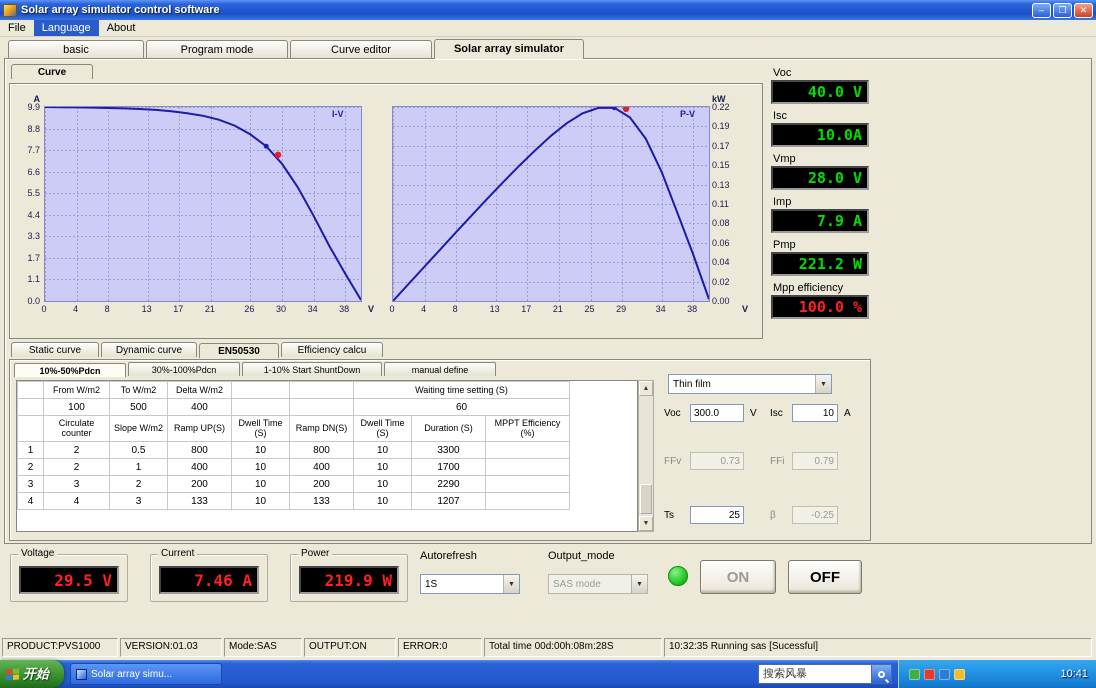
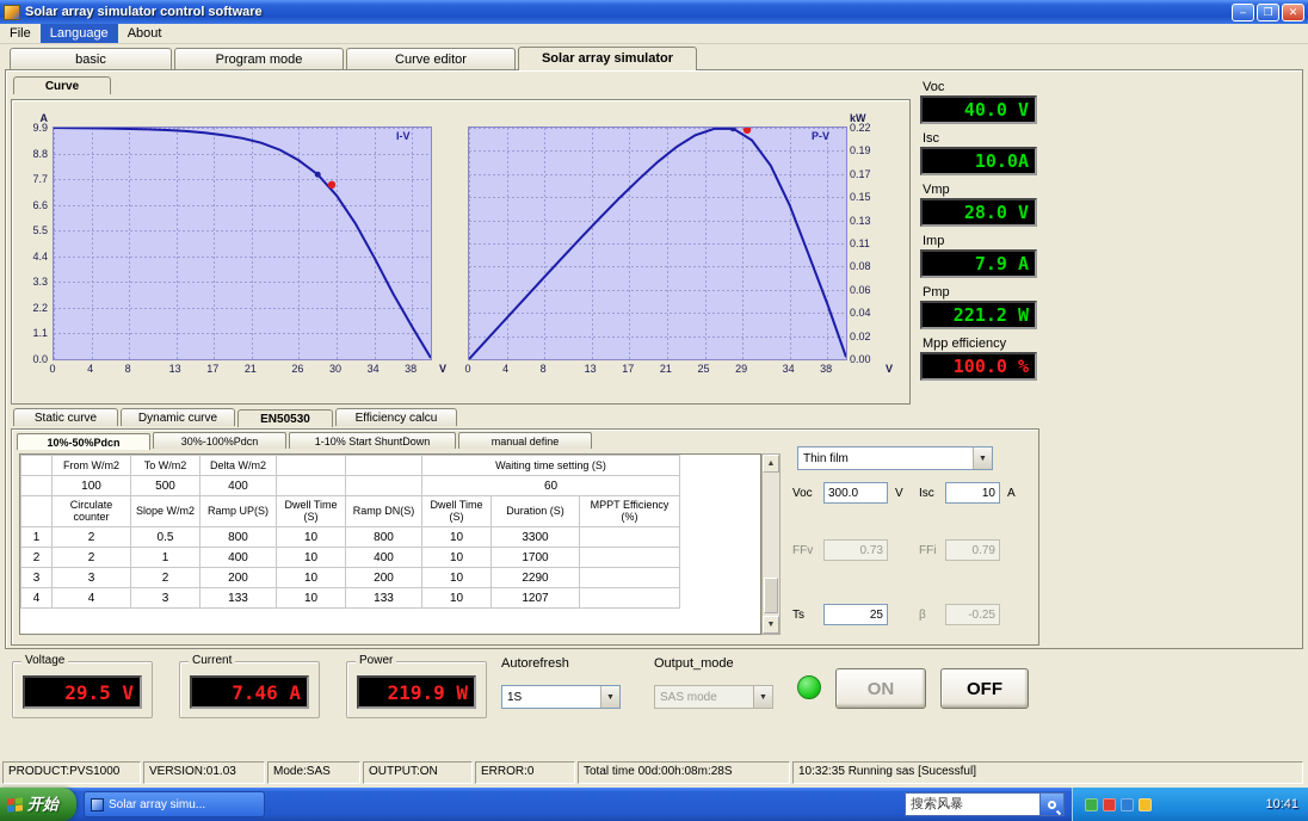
  Solar array simulator control software
  –
  ❐
  ✕
  File
  Language
  About
  basic
  Program mode
  Curve editor
  Solar array simulator
  Curve
  9.9
  8.8
  7.7
  6.6
  5.5
  4.4
  3.3
- 1.7
+ 2.2
  1.1
  0.0
  0
  4
  8
  13
  17
  21
  26
  30
  34
  38
  A
  V
  I-V
  0.22
  0.19
  0.17
  0.15
  0.13
  0.11
  0.08
  0.06
  0.04
  0.02
  0.00
  0
  4
  8
  13
  17
  21
  25
  29
  34
  38
  kW
  V
  P-V
  Voc
  40.0 V
  Isc
  10.0A
  Vmp
  28.0 V
  Imp
  7.9 A
  Pmp
  221.2 W
  Mpp efficiency
  100.0 %
  Static curve
  Dynamic curve
  EN50530
  Efficiency calcu
  10%-50%Pdcn
  30%-100%Pdcn
  1-10% Start ShuntDown
  manual define
  	From W/m2	To W/m2	Delta W/m2			Waiting time setting (S)
  	100	500	400			60
  	Circulate counter	Slope W/m2	Ramp UP(S)	Dwell Time (S)	Ramp DN(S)	Dwell Time (S)	Duration (S)	MPPT Efficiency (%)
  1	2	0.5	800	10	800	10	3300
  2	2	1	400	10	400	10	1700
  3	3	2	200	10	200	10	2290
  4	4	3	133	10	133	10	1207
  Thin film
  Voc
  300.0
  V
  Isc
  10
  A
  FFv
  0.73
  FFi
  0.79
  Ts
  25
  β
  -0.25
  Voltage
  29.5 V
  Current
  7.46 A
  Power
  219.9 W
  Autorefresh
  1S
  Output_mode
  SAS mode
  ON
  OFF
  PRODUCT:PVS1000
  VERSION:01.03
  Mode:SAS
  OUTPUT:ON
  ERROR:0
  Total time 00d:00h:08m:28S
  10:32:35 Running sas [Sucessful]
  开始
  Solar array simu...
  搜索风暴
  10:41
